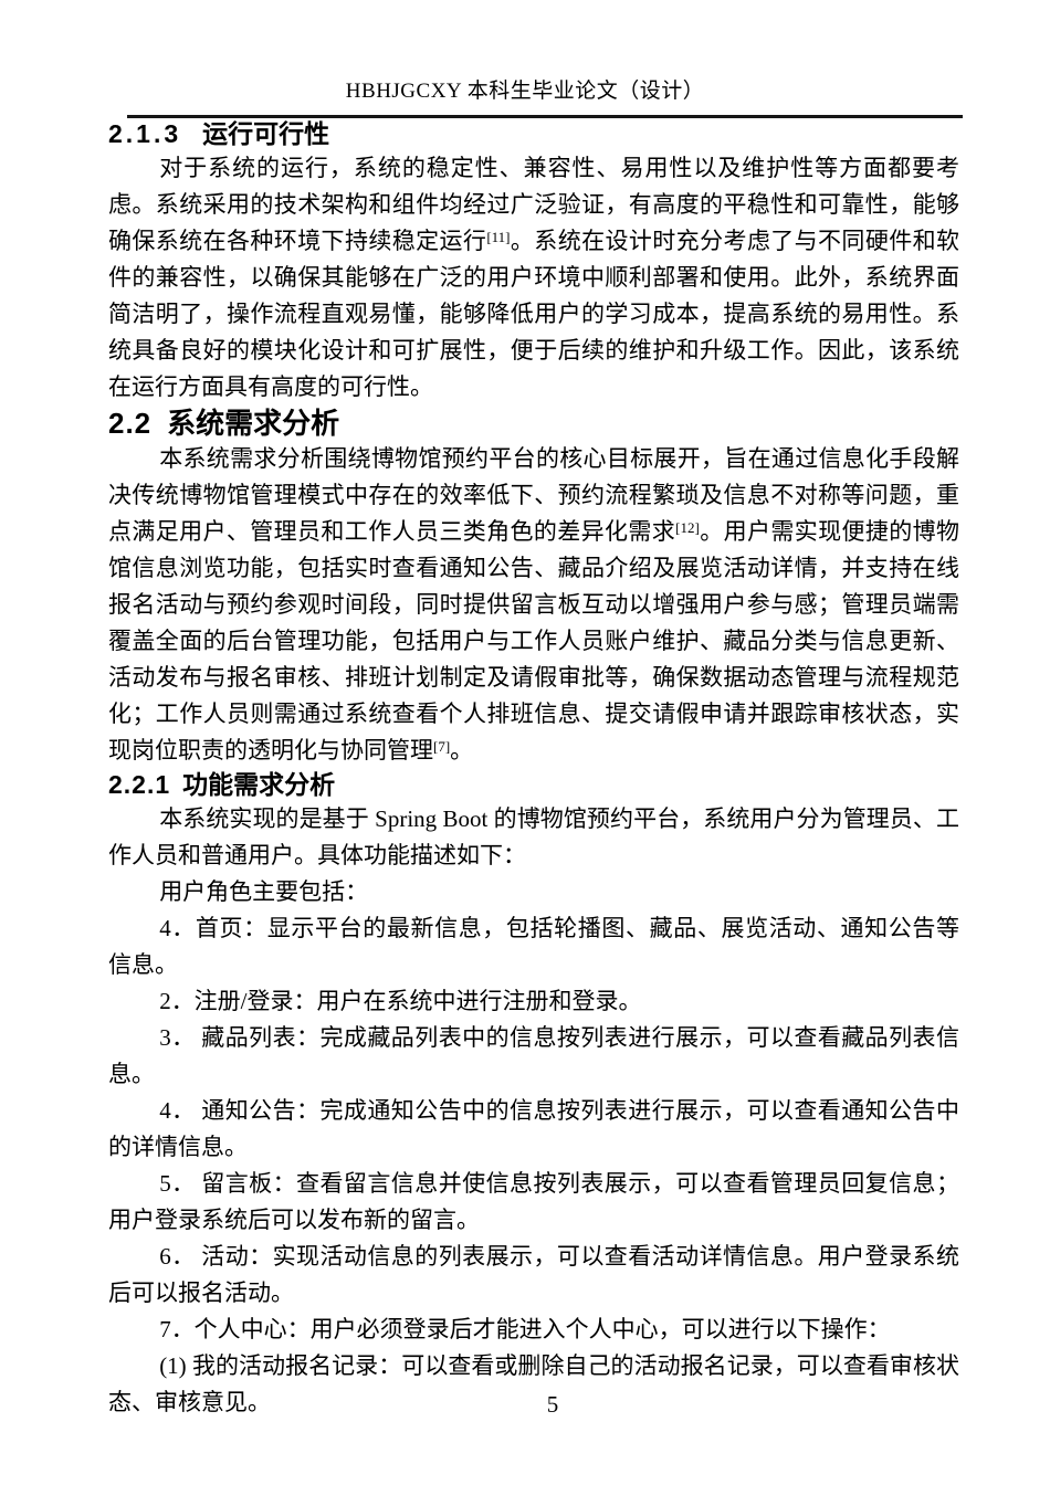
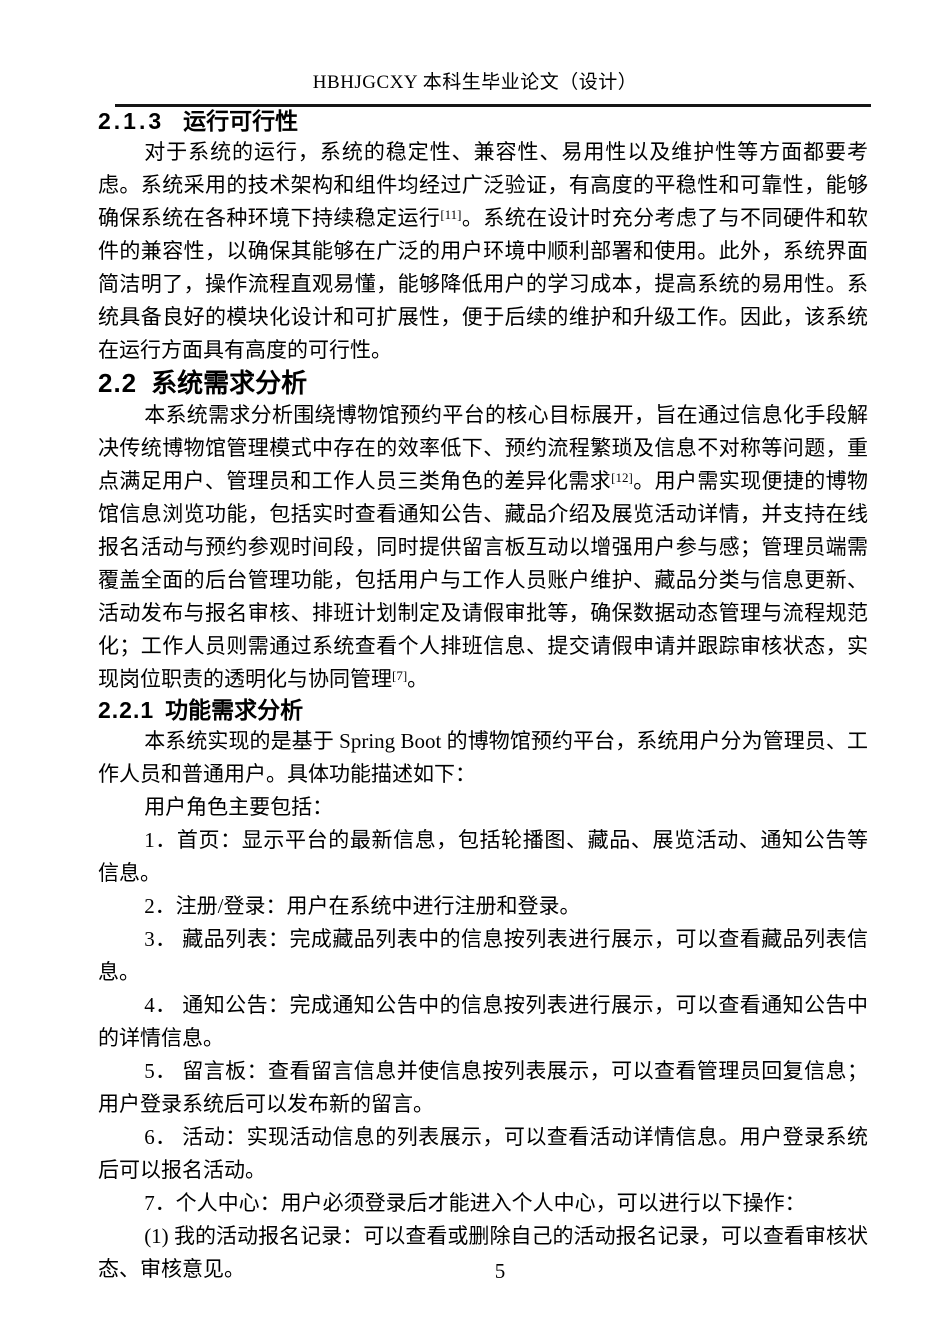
  HBHJGCXY 本科生毕业论文（设计）
  2.1.3 运行可行性
  对于系统的运行，系统的稳定性、兼容性、易用性以及维护性等方面都要考虑。系统采用的技术架构和组件均经过广泛验证，有高度的平稳性和可靠性，能够确保系统在各种环境下持续稳定运行[11]。系统在设计时充分考虑了与不同硬件和软件的兼容性，以确保其能够在广泛的用户环境中顺利部署和使用。此外，系统界面简洁明了，操作流程直观易懂，能够降低用户的学习成本，提高系统的易用性。系统具备良好的模块化设计和可扩展性，便于后续的维护和升级工作。因此，该系统在运行方面具有高度的可行性。
  2.2 系统需求分析
  本系统需求分析围绕博物馆预约平台的核心目标展开，旨在通过信息化手段解决传统博物馆管理模式中存在的效率低下、预约流程繁琐及信息不对称等问题，重点满足用户、管理员和工作人员三类角色的差异化需求[12]。用户需实现便捷的博物馆信息浏览功能，包括实时查看通知公告、藏品介绍及展览活动详情，并支持在线报名活动与预约参观时间段，同时提供留言板互动以增强用户参与感；管理员端需覆盖全面的后台管理功能，包括用户与工作人员账户维护、藏品分类与信息更新、活动发布与报名审核、排班计划制定及请假审批等，确保数据动态管理与流程规范化；工作人员则需通过系统查看个人排班信息、提交请假申请并跟踪审核状态，实现岗位职责的透明化与协同管理[7]。
  2.2.1 功能需求分析
  本系统实现的是基于 Spring Boot 的博物馆预约平台，系统用户分为管理员、工作人员和普通用户。具体功能描述如下：
  用户角色主要包括：
- 4．首页：显示平台的最新信息，包括轮播图、藏品、展览活动、通知公告等信息。
+ 1．首页：显示平台的最新信息，包括轮播图、藏品、展览活动、通知公告等信息。
  2．注册/登录：用户在系统中进行注册和登录。
  3． 藏品列表：完成藏品列表中的信息按列表进行展示，可以查看藏品列表信息。
  4． 通知公告：完成通知公告中的信息按列表进行展示，可以查看通知公告中的详情信息。
  5． 留言板：查看留言信息并使信息按列表展示，可以查看管理员回复信息；用户登录系统后可以发布新的留言。
  6． 活动：实现活动信息的列表展示，可以查看活动详情信息。用户登录系统后可以报名活动。
  7．个人中心：用户必须登录后才能进入个人中心，可以进行以下操作：
  (1) 我的活动报名记录：可以查看或删除自己的活动报名记录，可以查看审核状态、审核意见。
  5
